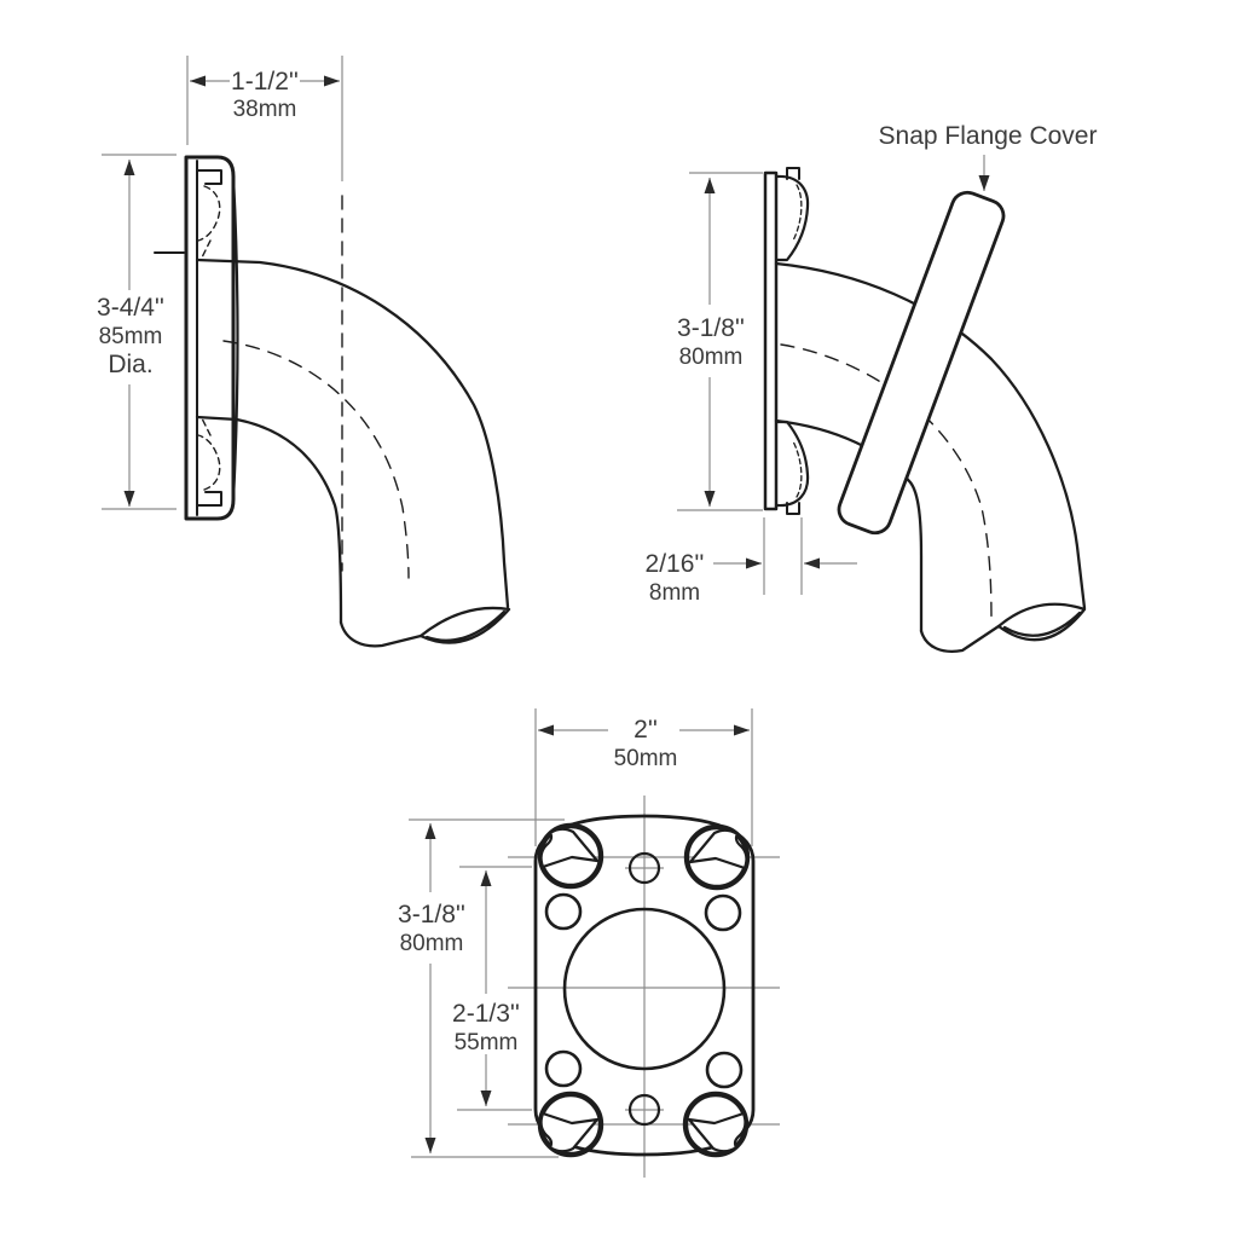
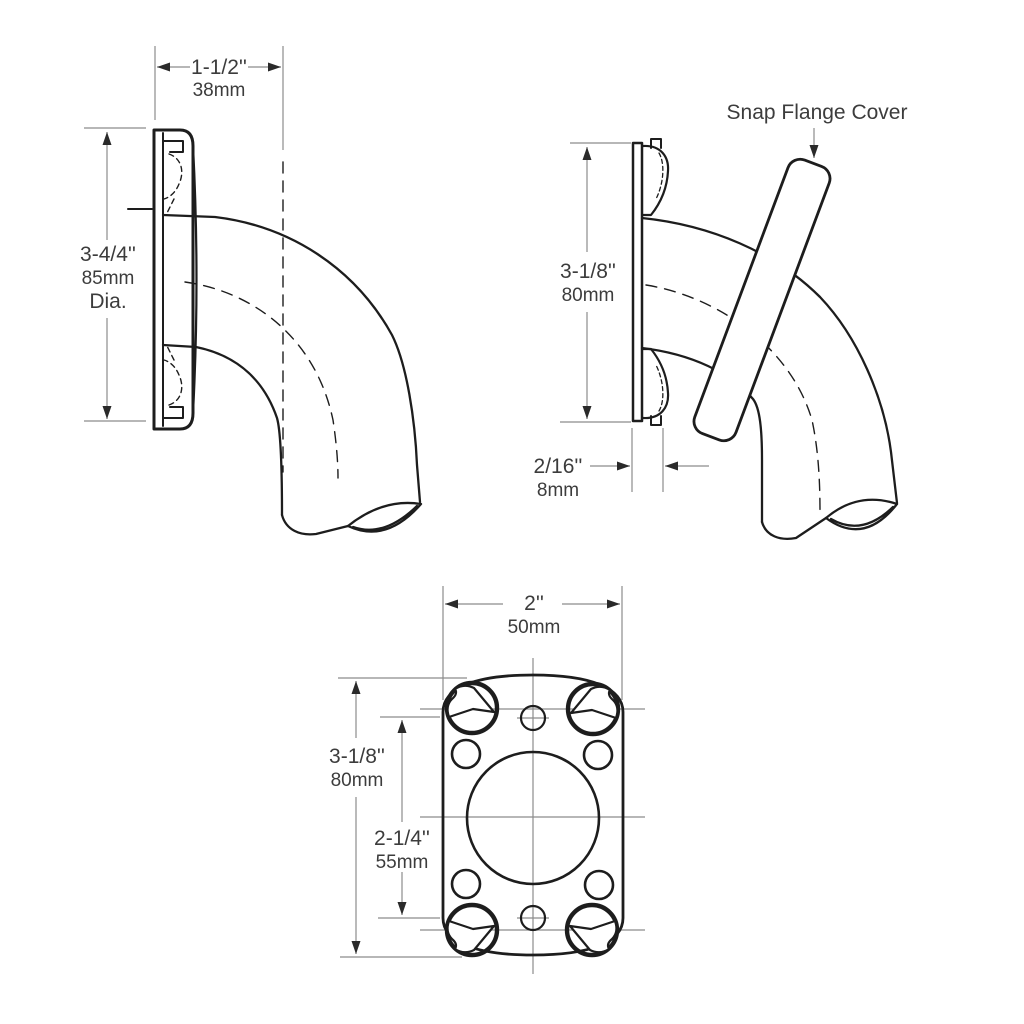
  1-1/2''
  38mm
  3-4/4''
  85mm
  Dia.
  3-1/8''
  80mm
  2/16''
  8mm
  Snap Flange Cover
  2''
  50mm
  3-1/8''
  80mm
- 2-1/3''
+ 2-1/4''
  55mm
